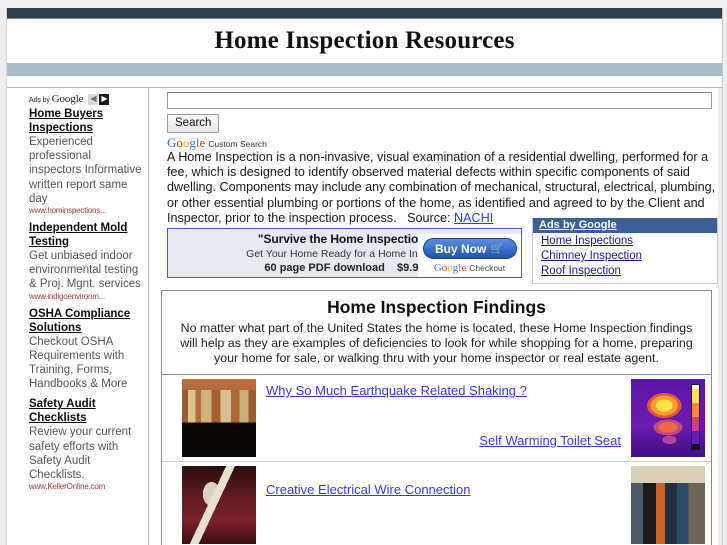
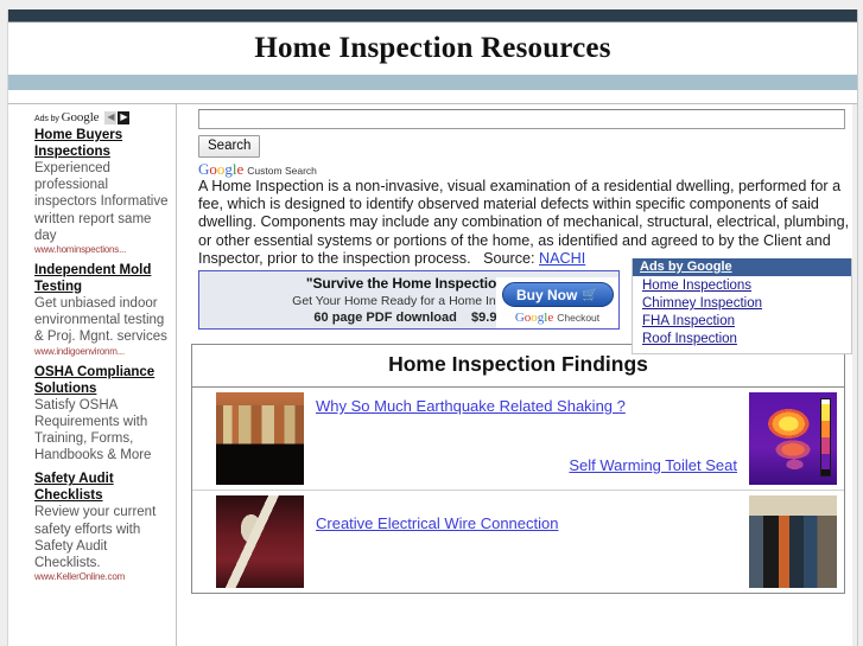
  Home Inspection Resources
  ◀
  ▶
  Home Buyers Inspections
  Experienced professional inspectors Informative written report same day
  www.hominspections...
  Independent Mold Testing
  Get unbiased indoor environmental testing & Proj. Mgnt. services
  www.indigoenvironm...
  OSHA Compliance Solutions
- Checkout OSHA Requirements with Training, Forms, Handbooks & More
+ Satisfy OSHA Requirements with Training, Forms, Handbooks & More
  Safety Audit Checklists
  Review your current safety efforts with Safety Audit Checklists.
  www.KellerOnline.com
  Search
  Google
  Custom Search
- A Home Inspection is a non-invasive, visual examination of a residential dwelling, performed for a fee, which is designed to identify observed material defects within specific components of said dwelling. Components may include any combination of mechanical, structural, electrical, plumbing, or other essential plumbing or portions of the home, as identified and agreed to by the Client and Inspector, prior to the inspection process. Source: NACHI
+ A Home Inspection is a non-invasive, visual examination of a residential dwelling, performed for a fee, which is designed to identify observed material defects within specific components of said dwelling. Components may include any combination of mechanical, structural, electrical, plumbing, or other essential systems or portions of the home, as identified and agreed to by the Client and Inspector, prior to the inspection process. Source: NACHI
  "Survive the Home Inspectio
  Get Your Home Ready for a Home In
  60 page PDF download $9.9
  Buy Now
  🛒
  Google
  Checkout
  Ads by Google
  Home Inspections
  Chimney Inspection
+ FHA Inspection
  Roof Inspection
  Home Inspection Findings
- No matter what part of the United States the home is located, these Home Inspection findings will help as they are examples of deficiencies to look for while shopping for a home, preparing your home for sale, or walking thru with your home inspector or real estate agent.
  Why So Much Earthquake Related Shaking ?
  Self Warming Toilet Seat
  Creative Electrical Wire Connection
